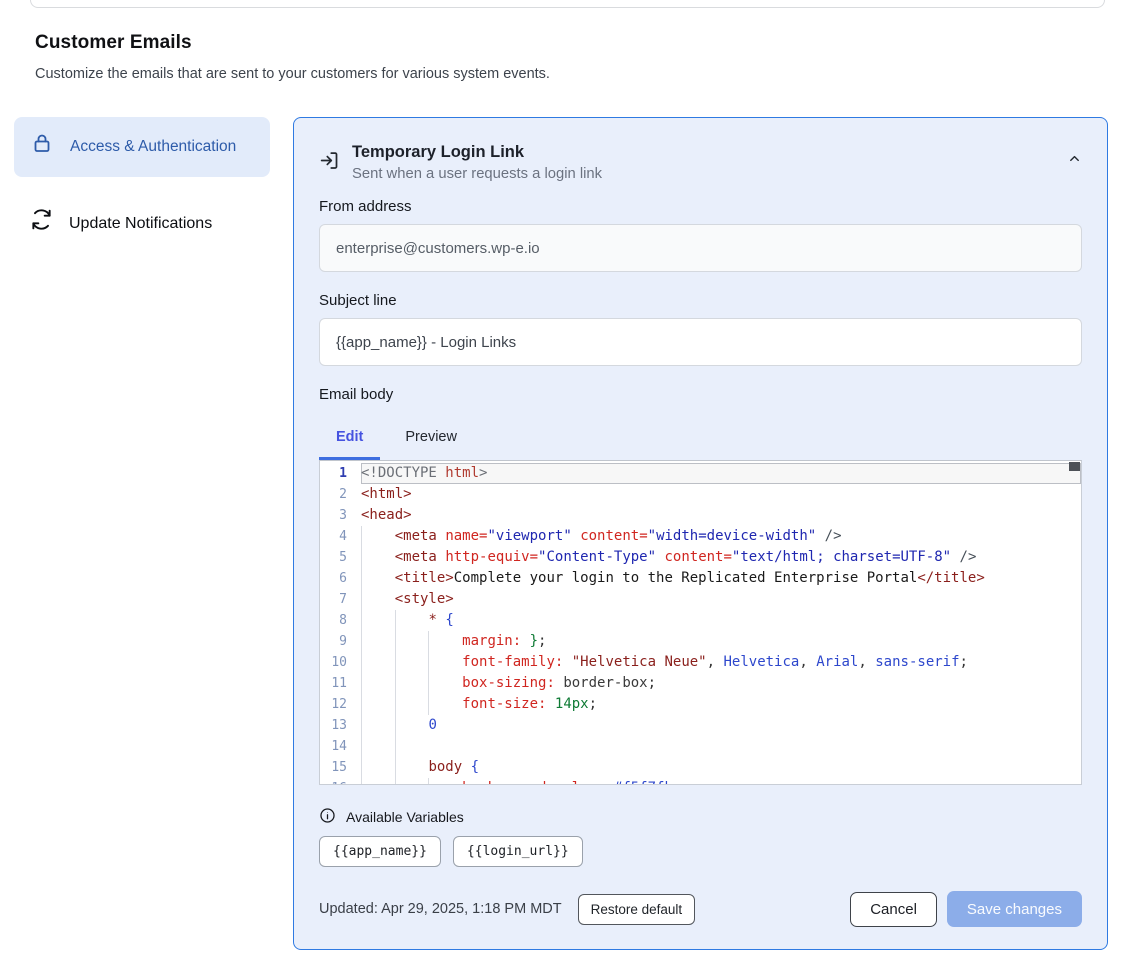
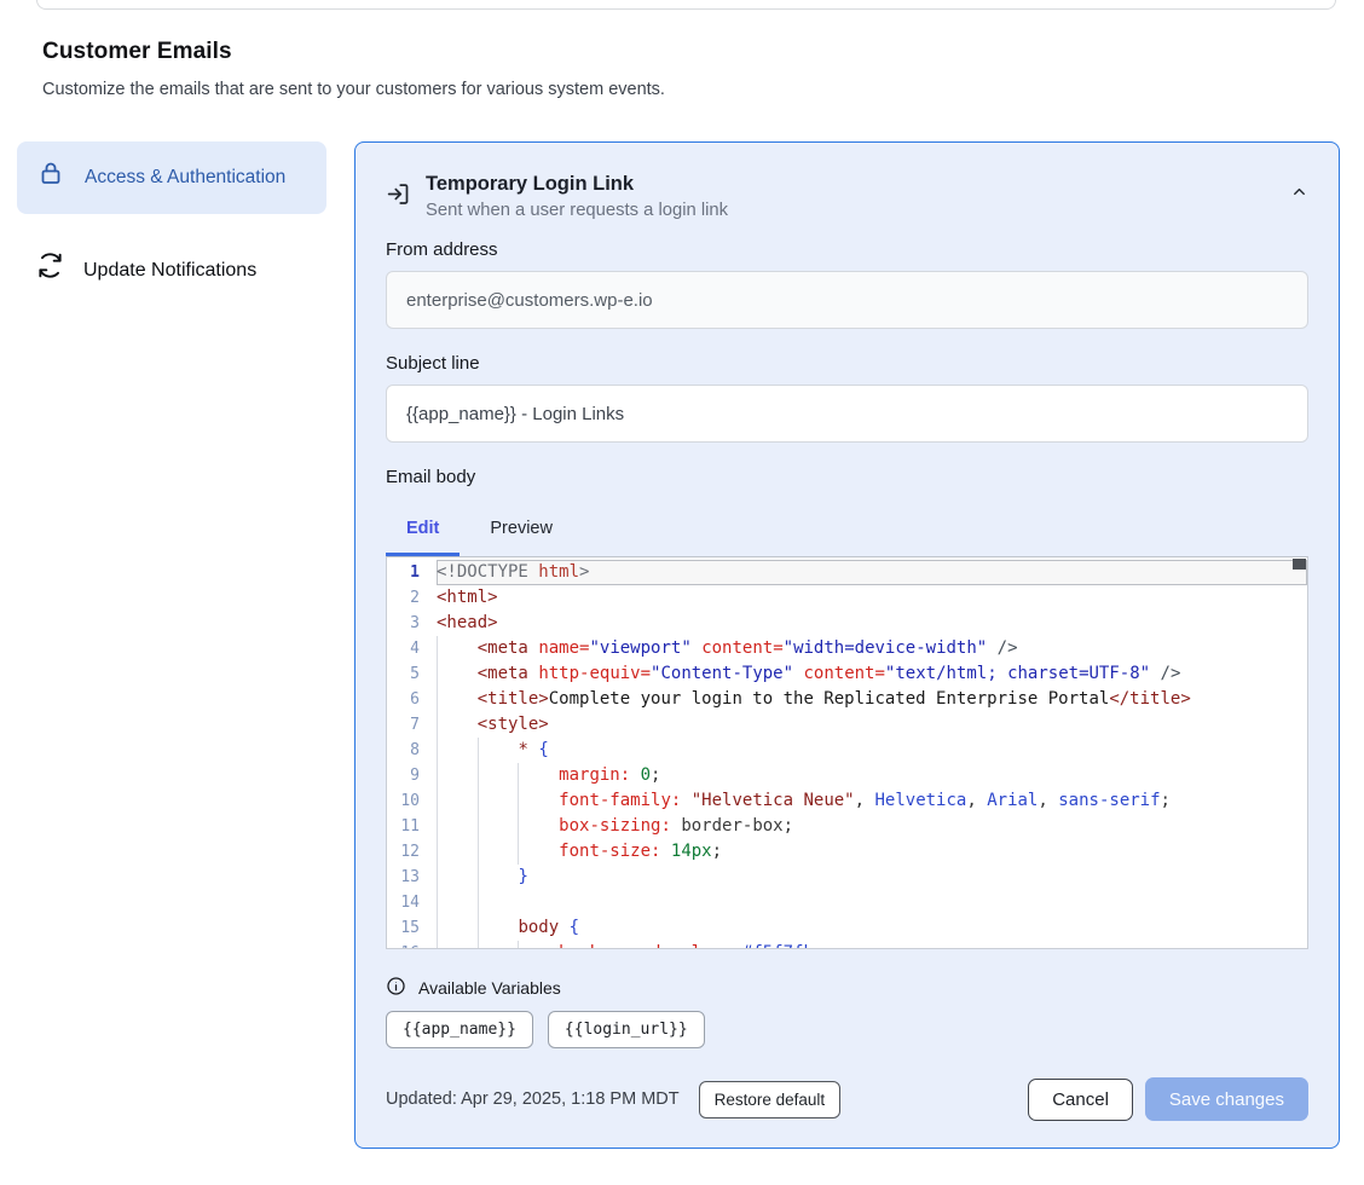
  Customer Emails
  Customize the emails that are sent to your customers for various system events.
  Access & Authentication
  Update Notifications
  Temporary Login Link
  Sent when a user requests a login link
  From address
  enterprise@customers.wp-e.io
  Subject line
  {{app_name}} - Login Links
  Email body
  Edit
  Preview
  1
  <!DOCTYPE html>
  2
  <html>
  3
  <head>
  4
  <meta name="viewport" content="width=device-width" />
  5
  <meta http-equiv="Content-Type" content="text/html; charset=UTF-8" />
  6
  <title>Complete your login to the Replicated Enterprise Portal</title>
  7
  <style>
  8
  * {
  9
- margin: };
+ margin: 0;
  10
  font-family: "Helvetica Neue", Helvetica, Arial, sans-serif;
  11
  box-sizing: border-box;
  12
  font-size: 14px;
  13
- 0
+ }
  14
  15
  body {
  Available Variables
  {{app_name}}
  {{login_url}}
  Updated: Apr 29, 2025, 1:18 PM MDT
  Restore default
  Cancel
  Save changes
